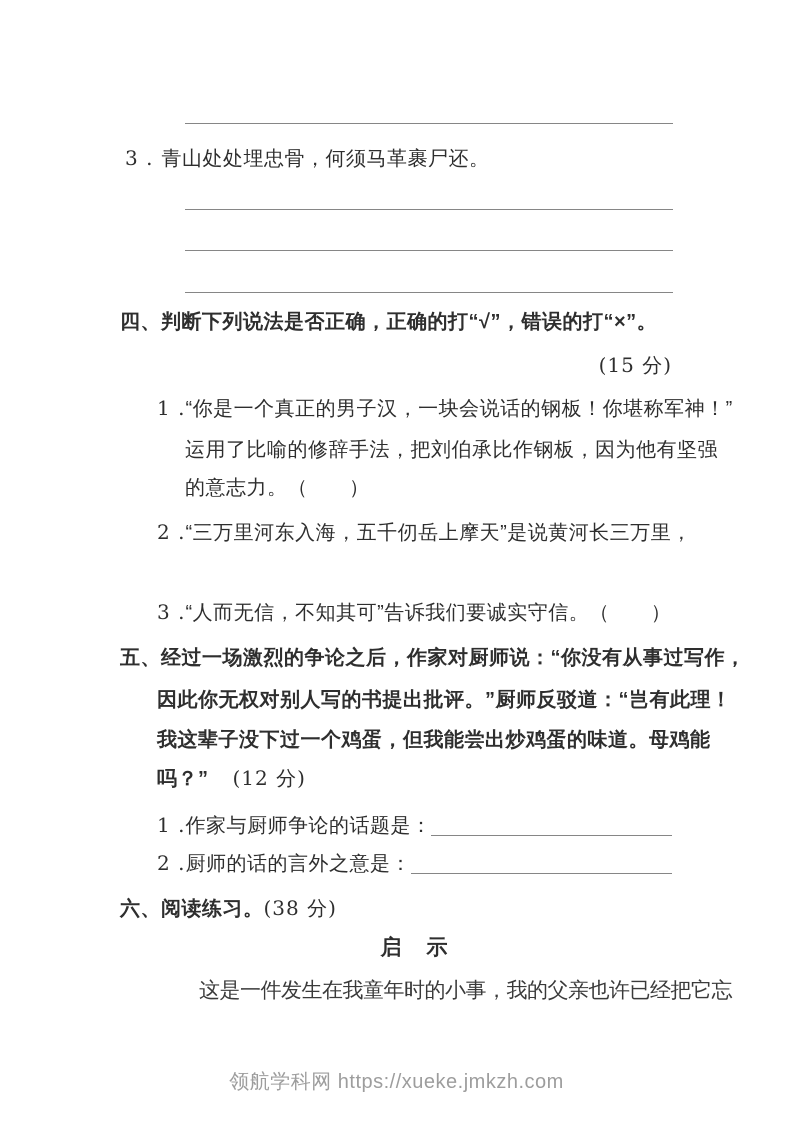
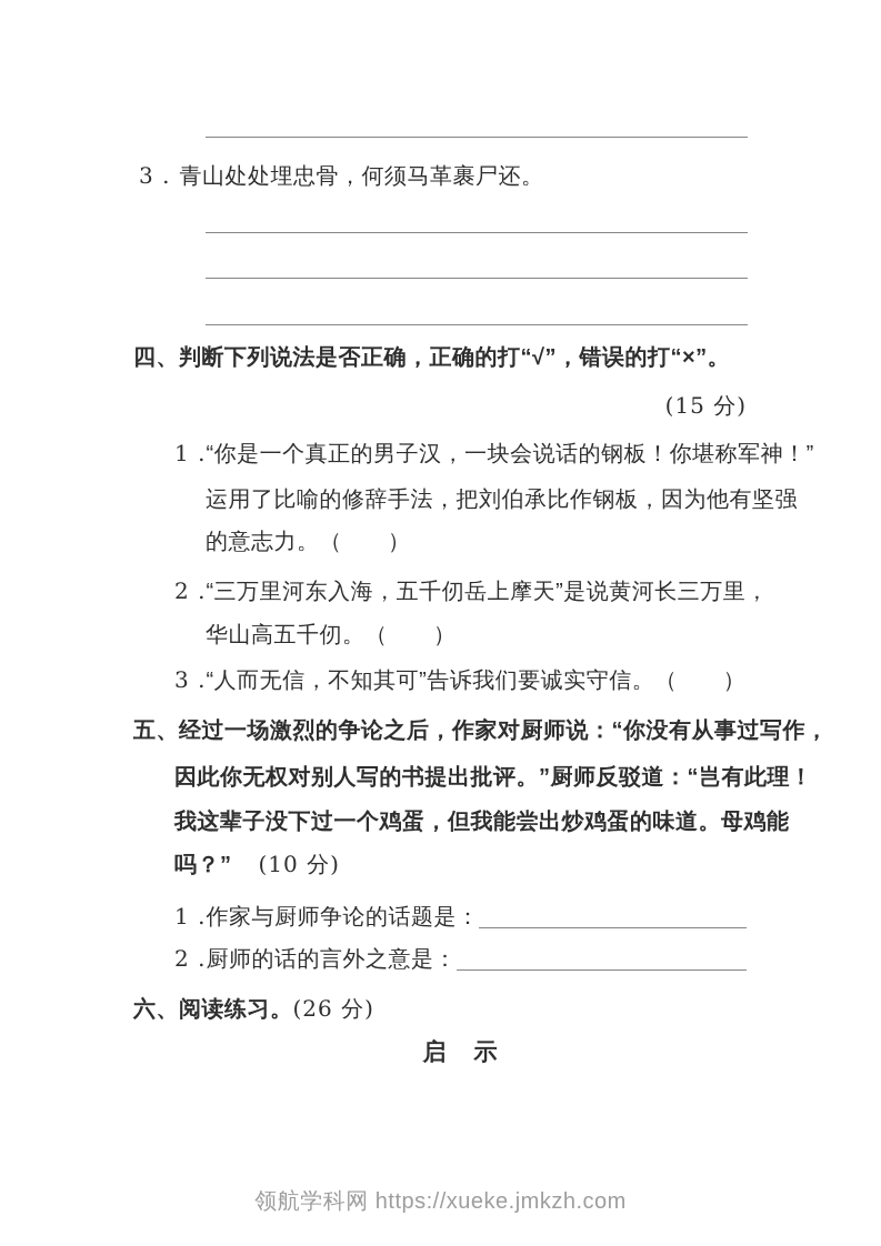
  3 . 青山处处埋忠骨，何须马革裹尸还。
  四、判断下列说法是否正确，正确的打“√”，错误的打“×”。
  (15 分)
  1 .“你是一个真正的男子汉，一块会说话的钢板！你堪称军神！”
  运用了比喻的修辞手法，把刘伯承比作钢板，因为他有坚强
  的意志力。（ ）
  2 .“三万里河东入海，五千仞岳上摩天”是说黄河长三万里，
+ 华山高五千仞。（ ）
  3 .“人而无信，不知其可”告诉我们要诚实守信。（ ）
  五、经过一场激烈的争论之后，作家对厨师说：“你没有从事过写作，
  因此你无权对别人写的书提出批评。”厨师反驳道：“岂有此理！
  我这辈子没下过一个鸡蛋，但我能尝出炒鸡蛋的味道。母鸡能
- 吗？” (12 分)
+ 吗？” (10 分)
  1 .作家与厨师争论的话题是：
  2 .厨师的话的言外之意是：
- 六、阅读练习。(38 分)
+ 六、阅读练习。(26 分)
  启 示
- 这是一件发生在我童年时的小事，我的父亲也许已经把它忘
  领航学科网 https://xueke.jmkzh.com
